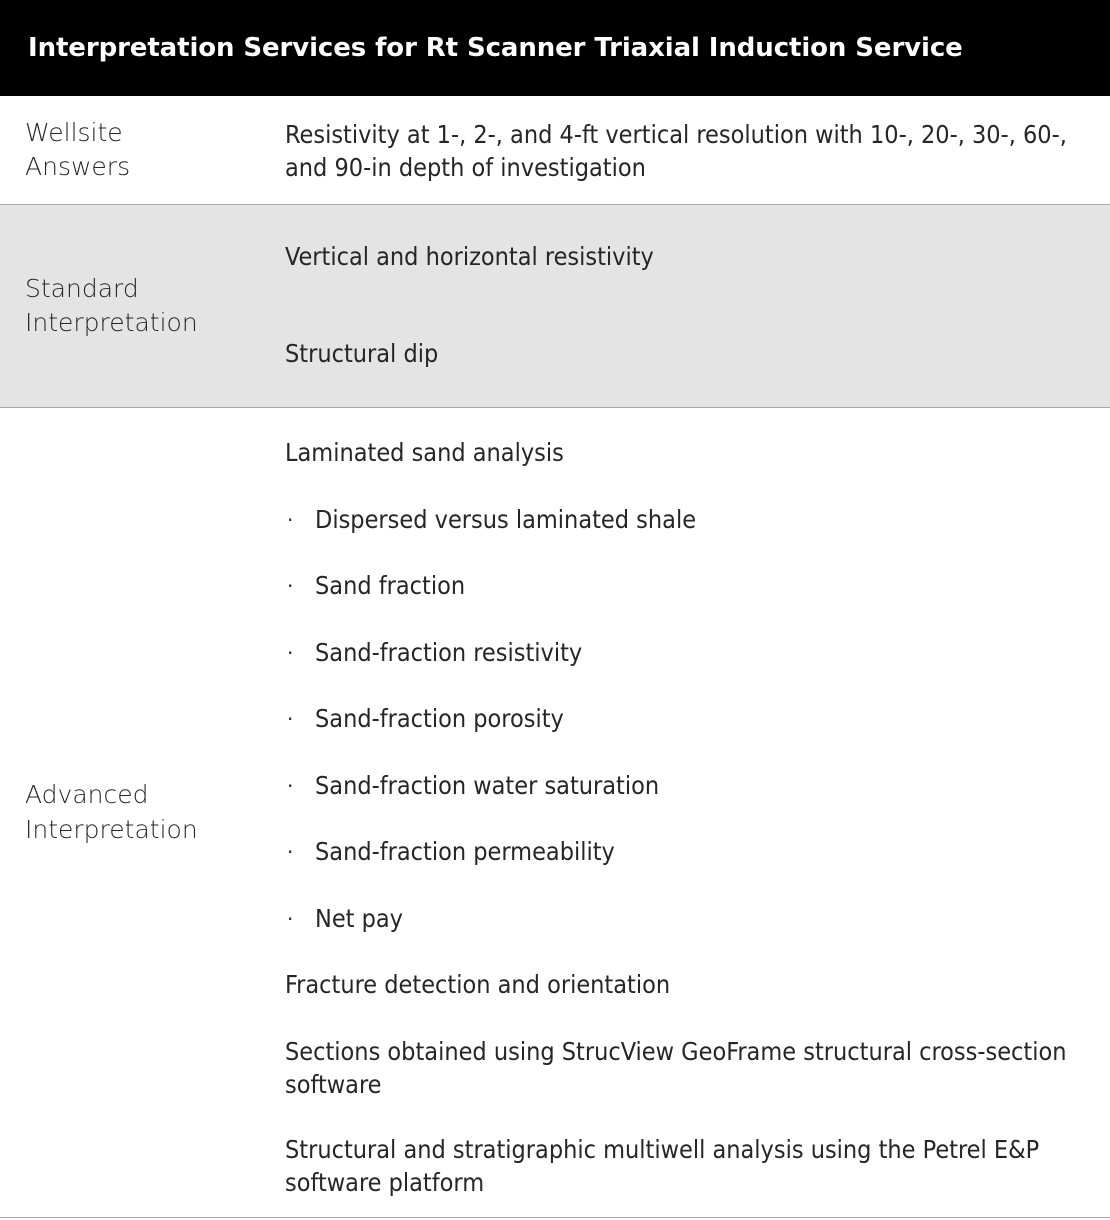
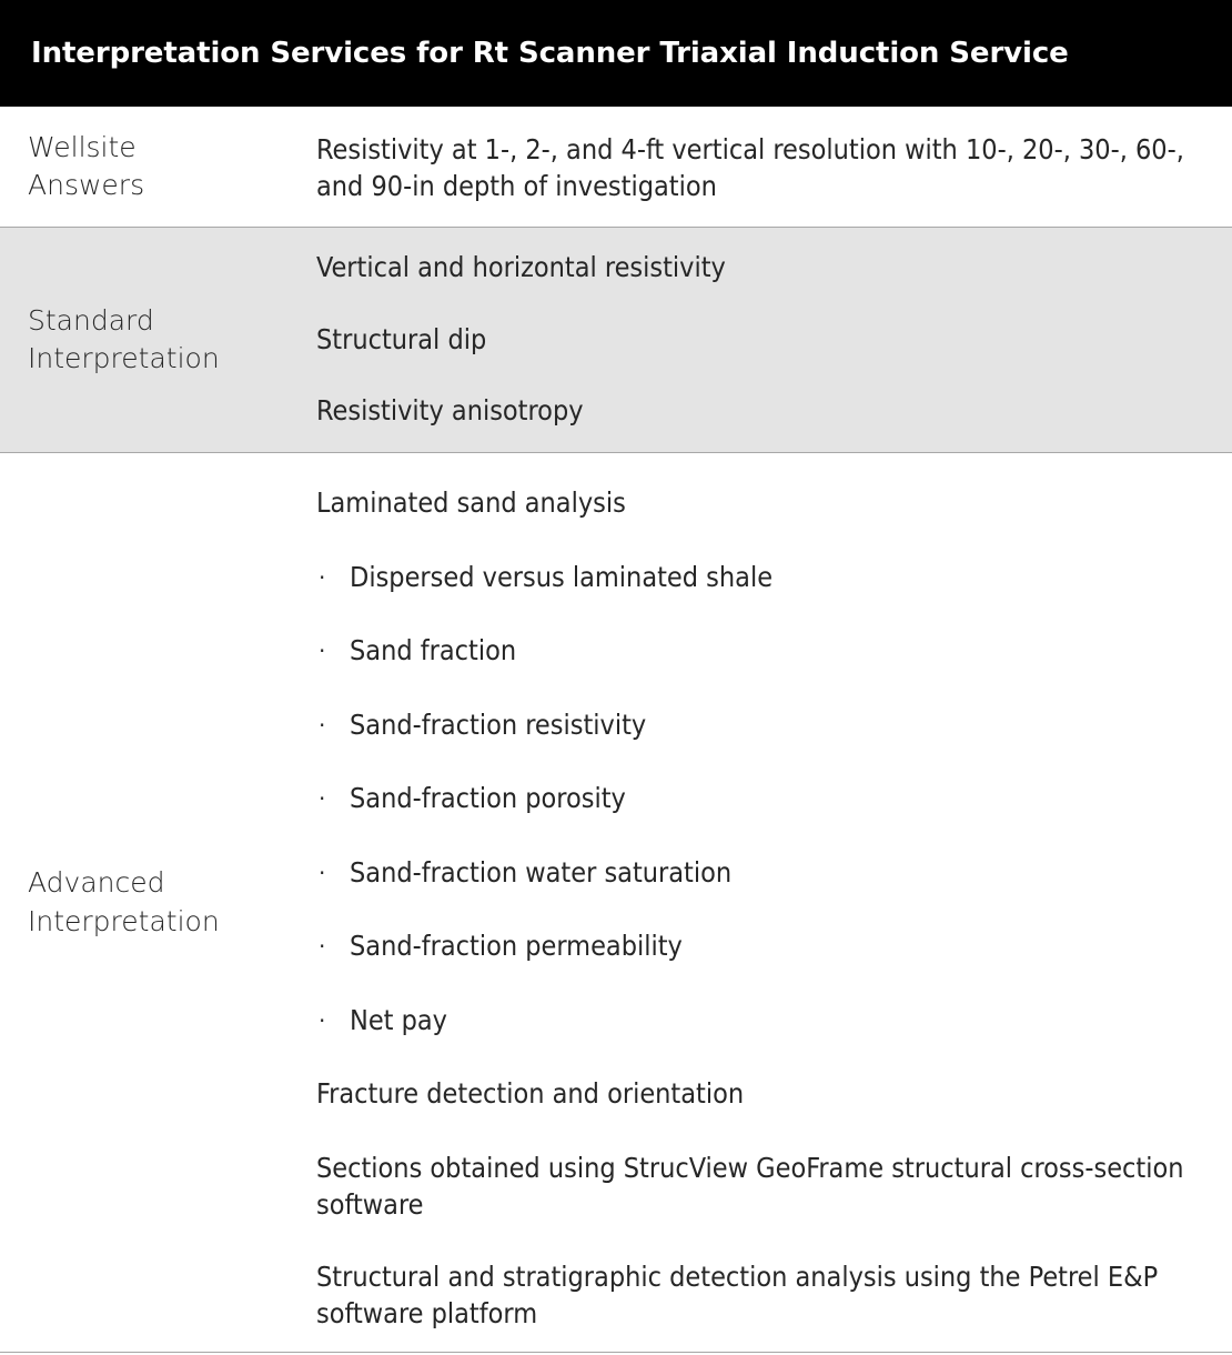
  Interpretation Services for Rt Scanner Triaxial Induction Service
  Wellsite
  Answers
  Resistivity at 1-, 2-, and 4-ft vertical resolution with 10-, 20-, 30-, 60-, and 90-in depth of investigation
  Standard
  Interpretation
  Vertical and horizontal resistivity
  Structural dip
+ Resistivity anisotropy
  Advanced
  Interpretation
  Laminated sand analysis
  ·
  Dispersed versus laminated shale
  ·
  Sand fraction
  ·
  Sand-fraction resistivity
  ·
  Sand-fraction porosity
  ·
  Sand-fraction water saturation
  ·
  Sand-fraction permeability
  ·
  Net pay
  Fracture detection and orientation
  Sections obtained using StrucView GeoFrame structural cross-section software
- Structural and stratigraphic multiwell analysis using the Petrel E&P software platform
+ Structural and stratigraphic detection analysis using the Petrel E&P software platform
